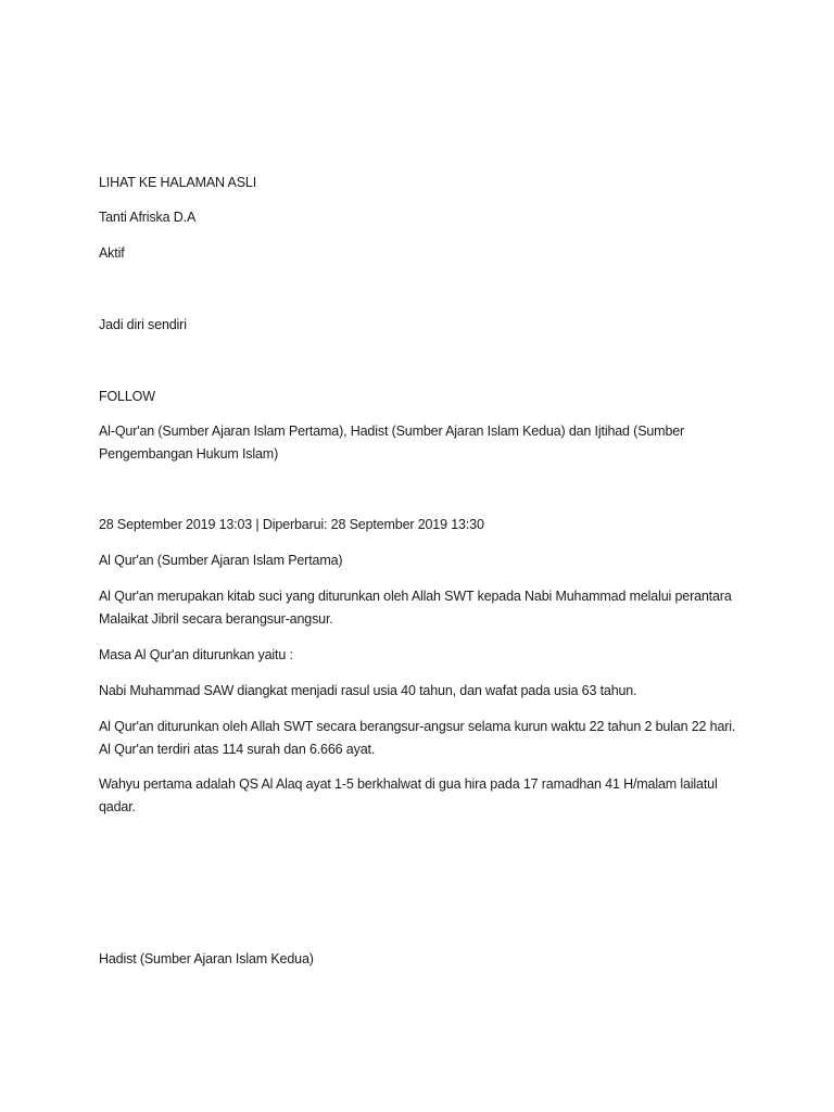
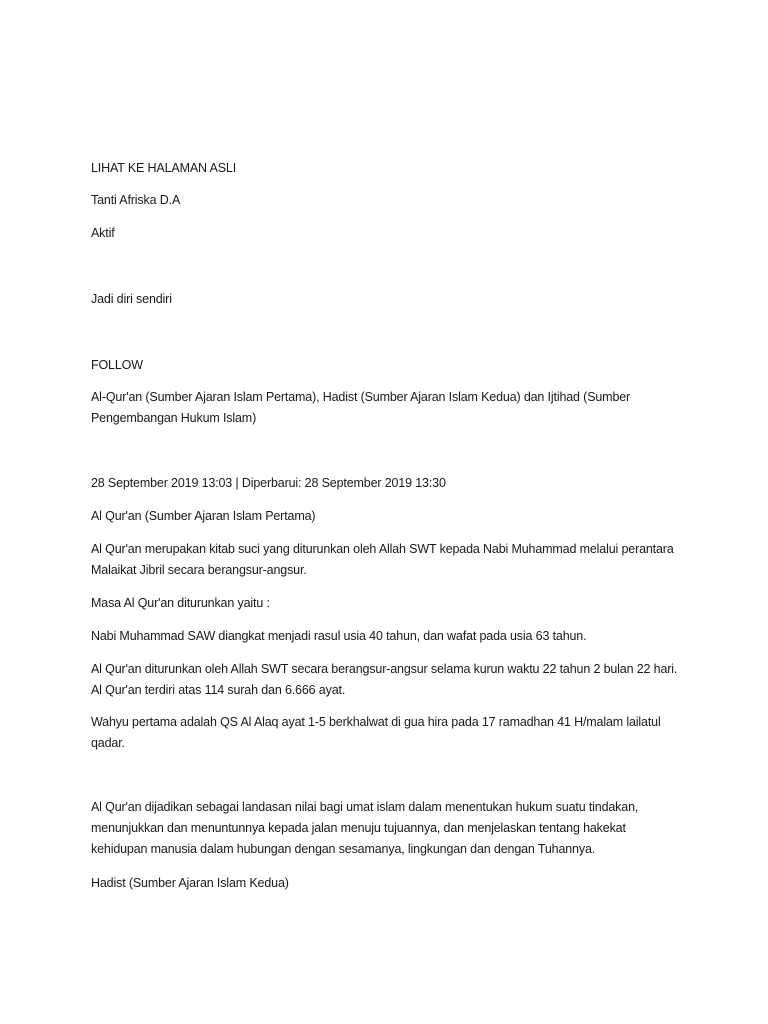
  LIHAT KE HALAMAN ASLI
  Tanti Afriska D.A
  Aktif
  Jadi diri sendiri
  FOLLOW
  Al-Qur'an (Sumber Ajaran Islam Pertama), Hadist (Sumber Ajaran Islam Kedua) dan Ijtihad (Sumber Pengembangan Hukum Islam)
  28 September 2019 13:03 | Diperbarui: 28 September 2019 13:30
  Al Qur'an (Sumber Ajaran Islam Pertama)
  Al Qur'an merupakan kitab suci yang diturunkan oleh Allah SWT kepada Nabi Muhammad melalui perantara Malaikat Jibril secara berangsur-angsur.
  Masa Al Qur'an diturunkan yaitu :
  Nabi Muhammad SAW diangkat menjadi rasul usia 40 tahun, dan wafat pada usia 63 tahun.
  Al Qur'an diturunkan oleh Allah SWT secara berangsur-angsur selama kurun waktu 22 tahun 2 bulan 22 hari. Al Qur'an terdiri atas 114 surah dan 6.666 ayat.
  Wahyu pertama adalah QS Al Alaq ayat 1-5 berkhalwat di gua hira pada 17 ramadhan 41 H/malam lailatul qadar.
+ Al Qur'an dijadikan sebagai landasan nilai bagi umat islam dalam menentukan hukum suatu tindakan, menunjukkan dan menuntunnya kepada jalan menuju tujuannya, dan menjelaskan tentang hakekat kehidupan manusia dalam hubungan dengan sesamanya, lingkungan dan dengan Tuhannya.
  Hadist (Sumber Ajaran Islam Kedua)
